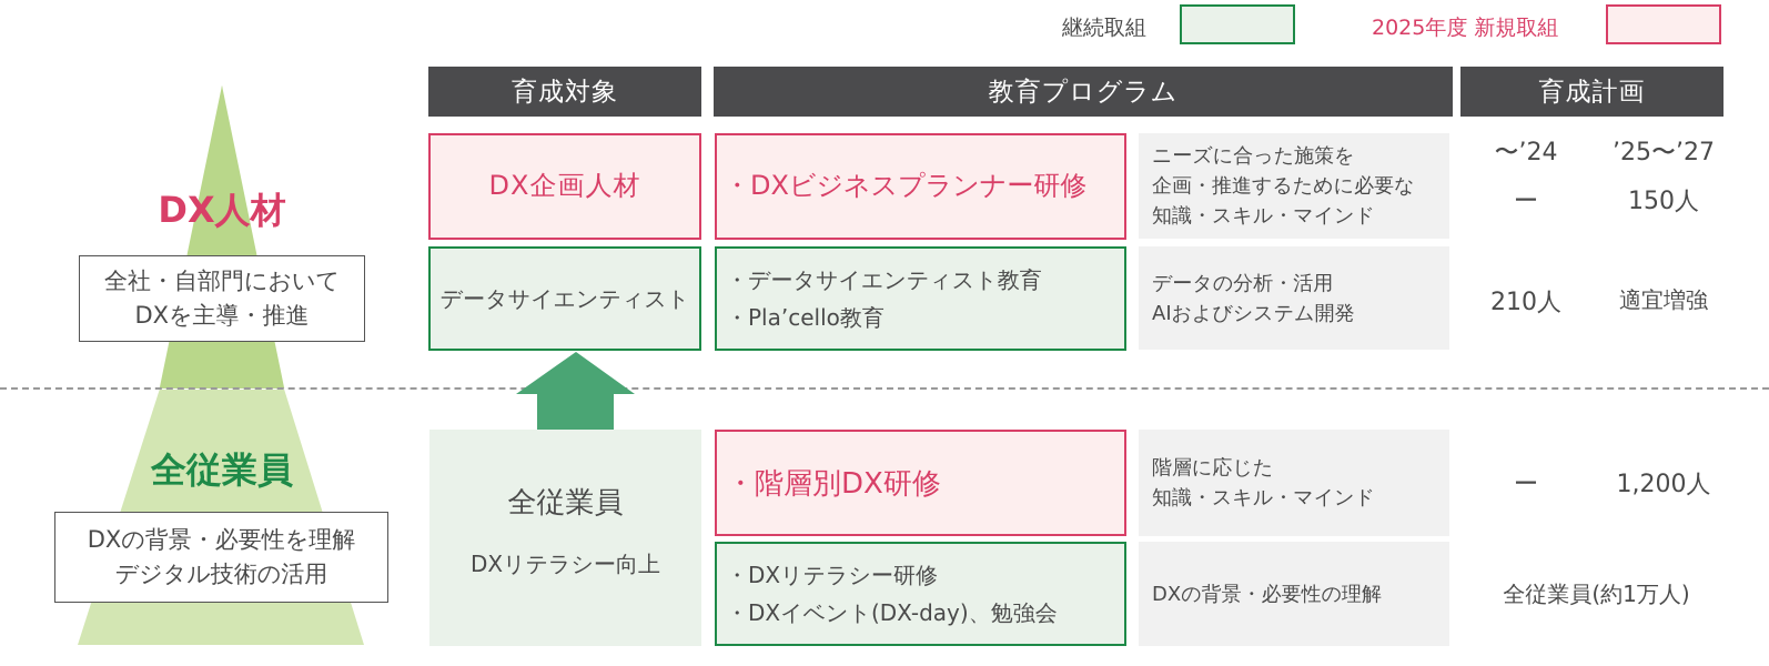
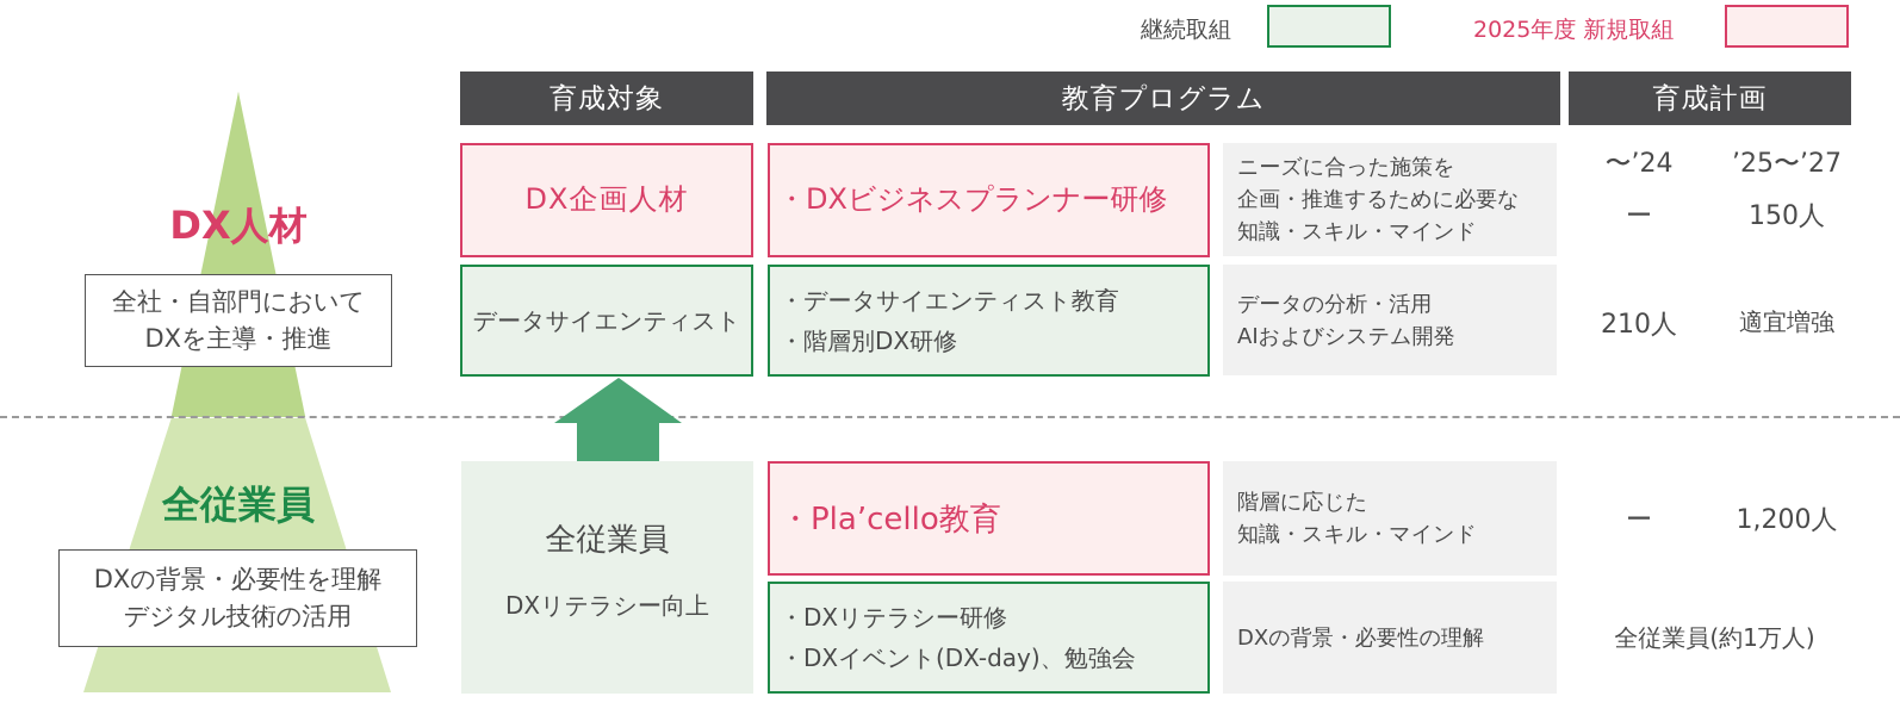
  継続取組
  2025年度 新規取組
  DX人材
  全社・自部門において
  DXを主導・推進
  全従業員
  DXの背景・必要性を理解
  デジタル技術の活用
  育成対象
  教育プログラム
  育成計画
  DX企画人材
  ・DXビジネスプランナー研修
  ニーズに合った施策を
  企画・推進するために必要な
  知識・スキル・マインド
  〜’24
  ’25〜’27
  ー
  150人
  データサイエンティスト
  ・データサイエンティスト教育
- ・Pla’cello教育
+ ・階層別DX研修
  データの分析・活用
  AIおよびシステム開発
  210人
  適宜増強
  全従業員
  DXリテラシー向上
- ・階層別DX研修
+ ・Pla’cello教育
  階層に応じた
  知識・スキル・マインド
  ー
  1,200人
  ・DXリテラシー研修
  ・DXイベント(DX-day)、勉強会
  DXの背景・必要性の理解
  全従業員(約1万人)
